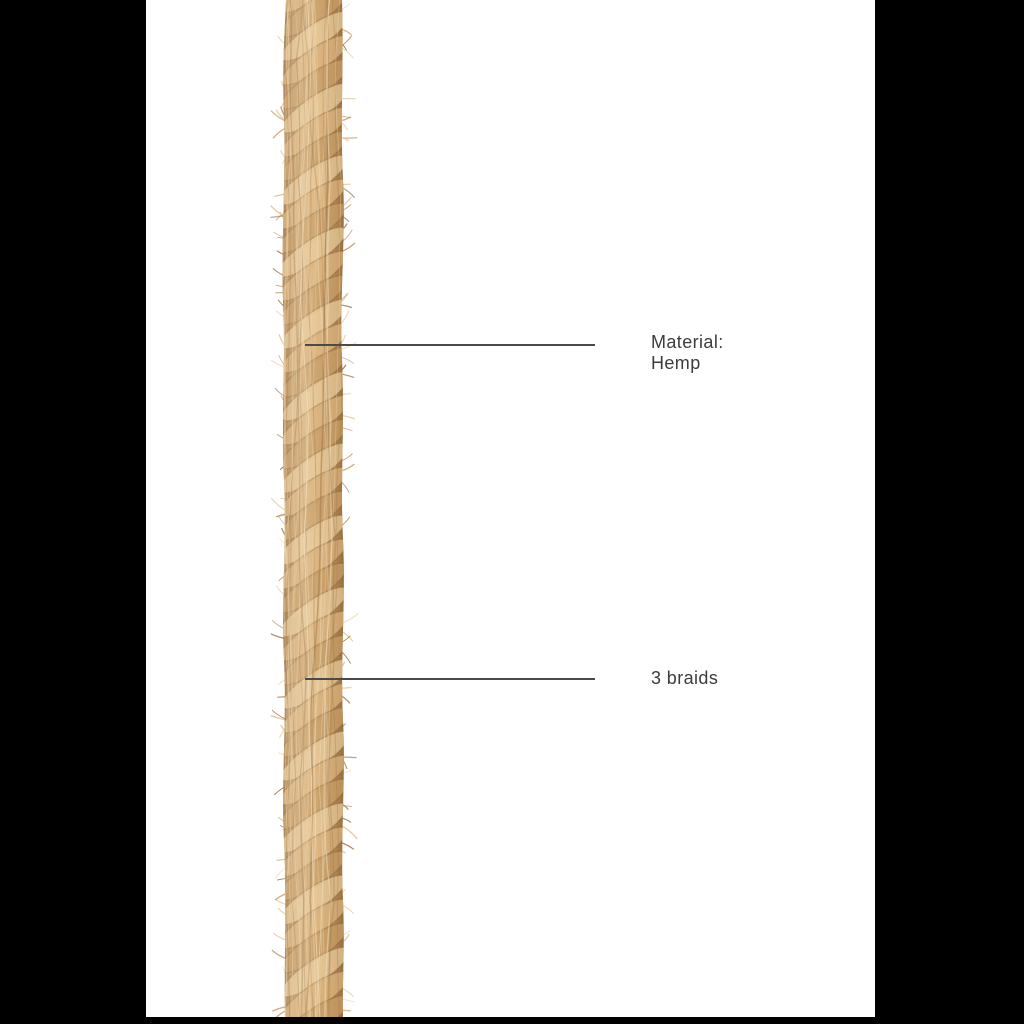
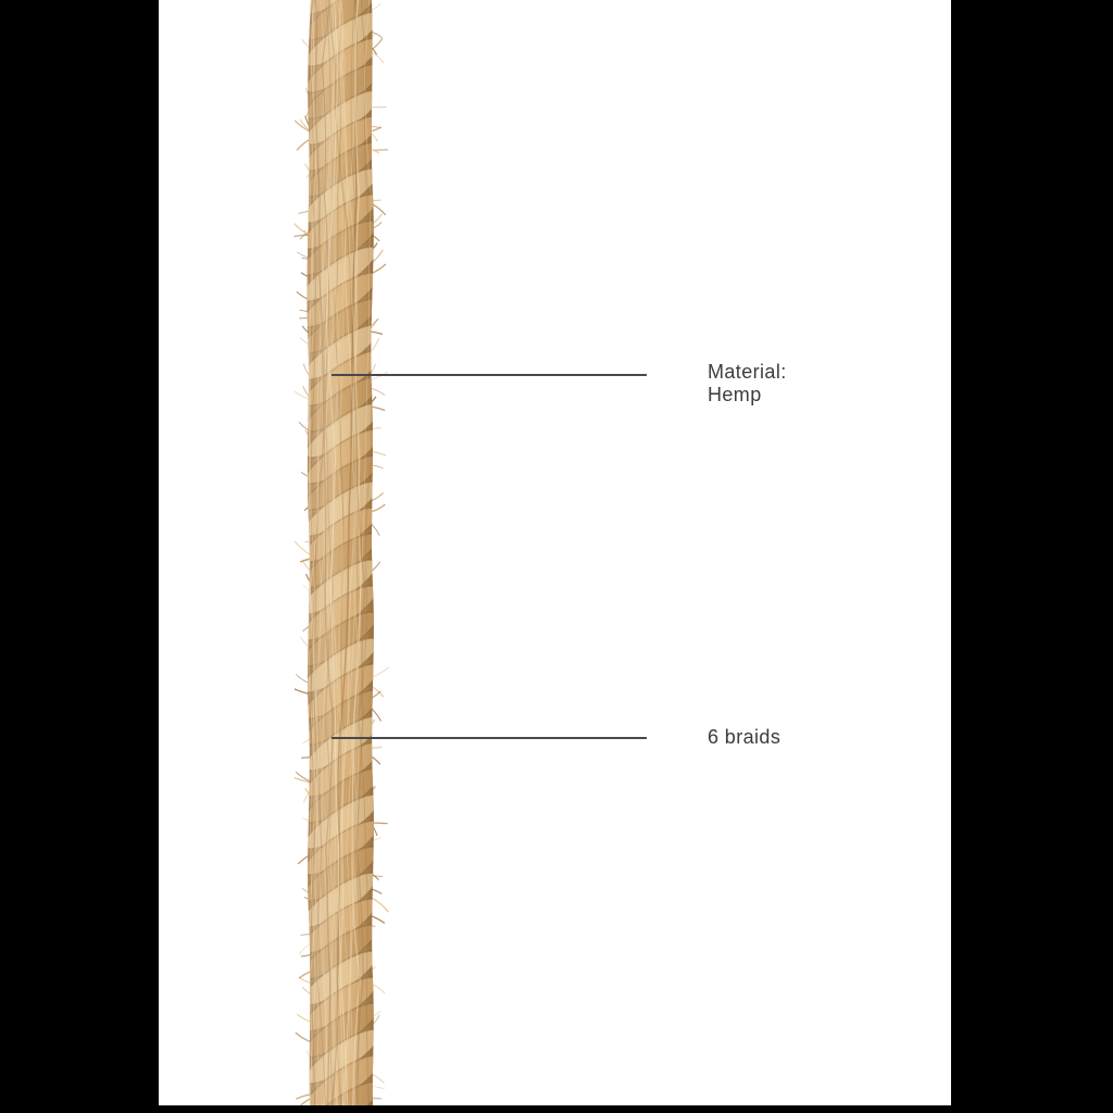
  Material:
  Hemp
- 3 braids
+ 6 braids
